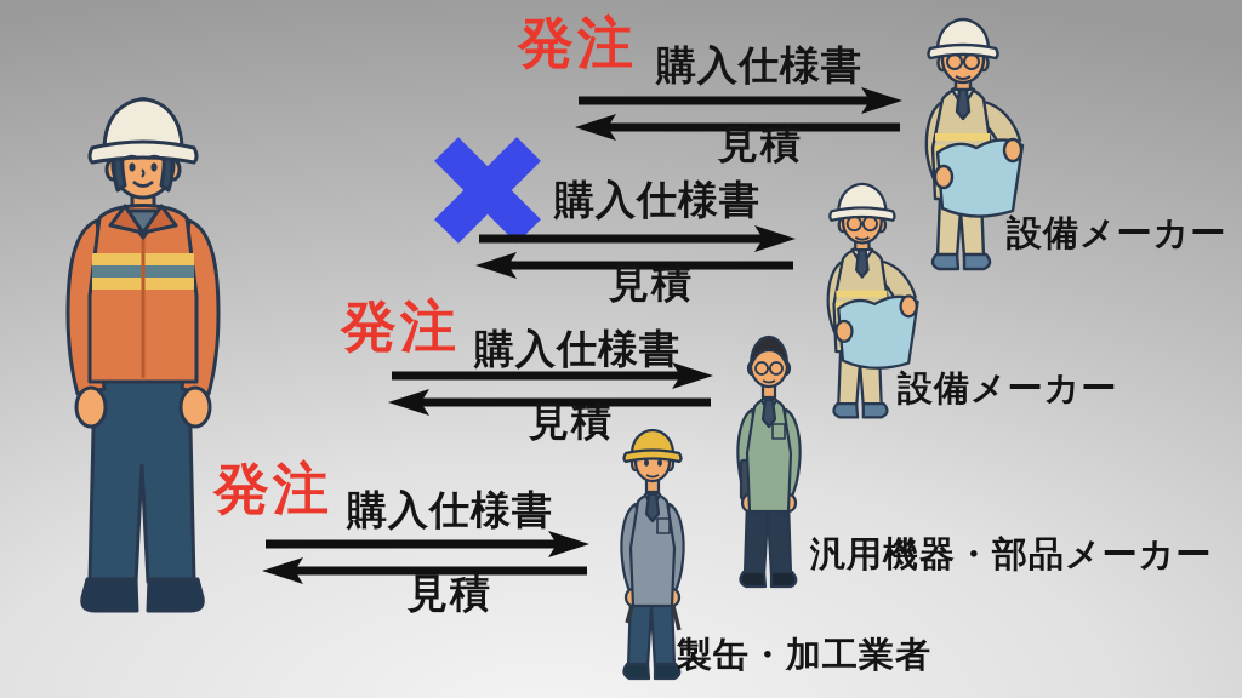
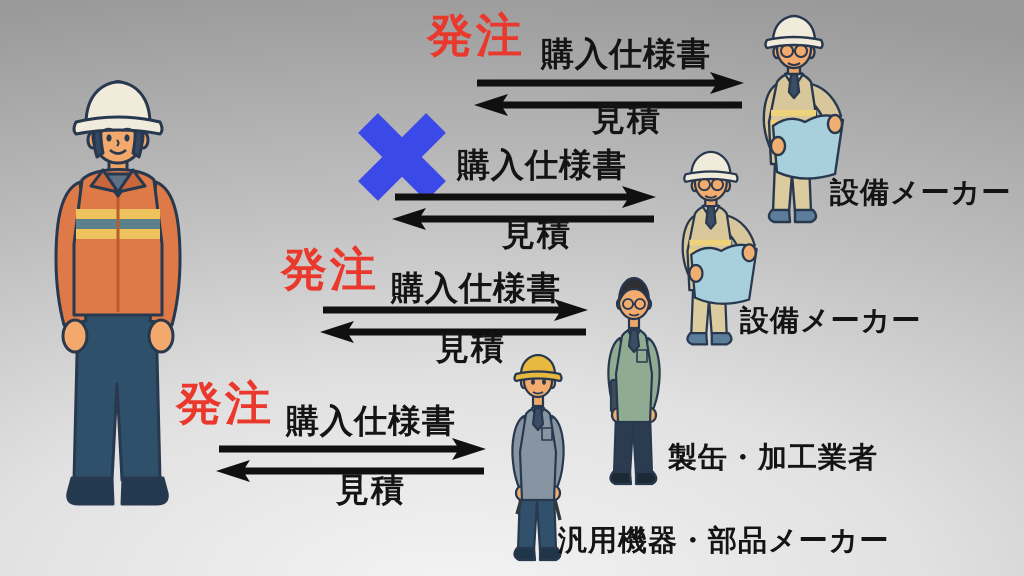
  発注
  購入仕様書
  見積
  設備メーカー
  購入仕様書
  見積
  設備メーカー
  発注
  購入仕様書
  見積
- 汎用機器・部品メーカー
+ 製缶・加工業者
  発注
  購入仕様書
  見積
- 製缶・加工業者
+ 汎用機器・部品メーカー
